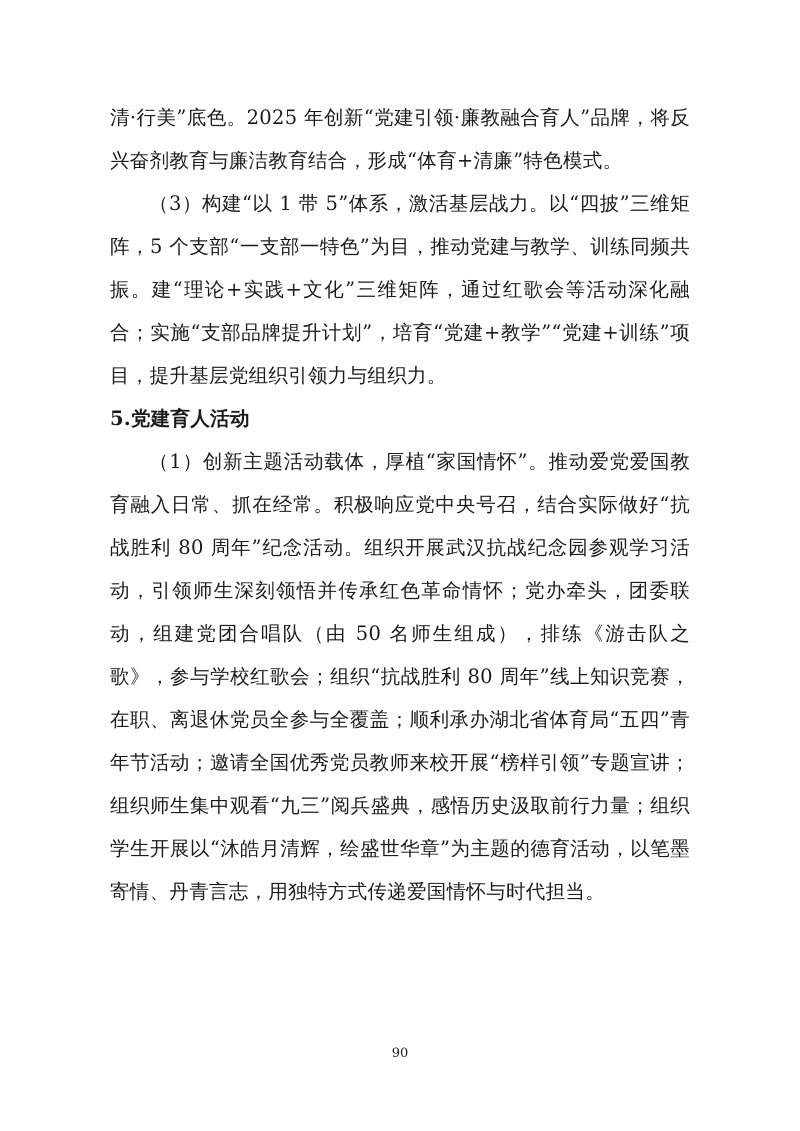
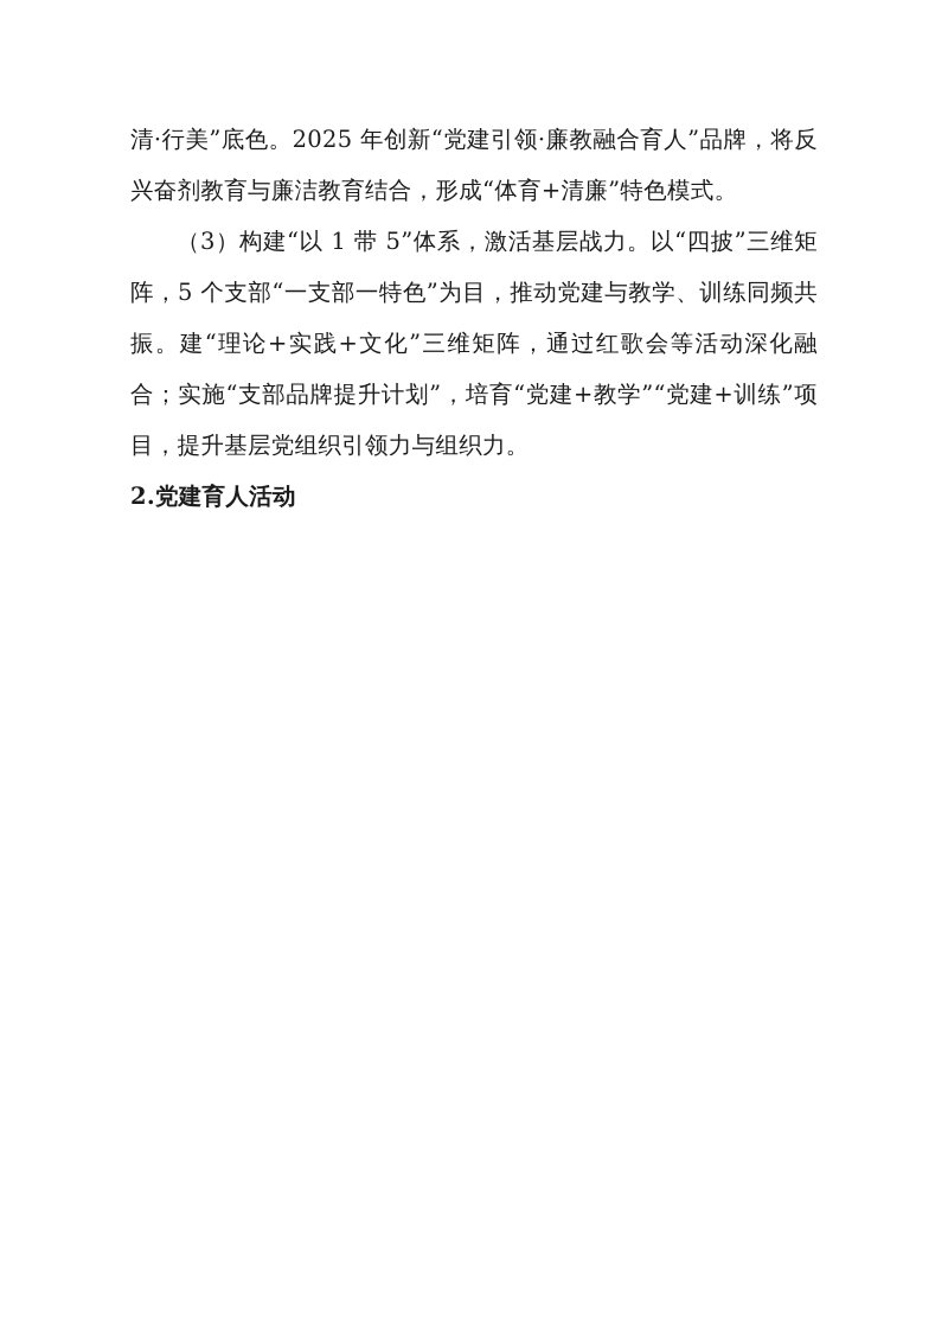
  清·行美”底色。2025 年创新“党建引领·廉教融合育人”品牌，将反兴奋剂教育与廉洁教育结合，形成“体育+清廉”特色模式。
  （3）构建“以 1 带 5”体系，激活基层战力。以“四披”三维矩阵，5 个支部“一支部一特色”为目，推动党建与教学、训练同频共振。建“理论+实践+文化”三维矩阵，通过红歌会等活动深化融合；实施“支部品牌提升计划”，培育“党建+教学”“党建+训练”项目，提升基层党组织引领力与组织力。
- 5.党建育人活动
+ 2.党建育人活动
- （1）创新主题活动载体，厚植“家国情怀”。推动爱党爱国教育融入日常、抓在经常。积极响应党中央号召，结合实际做好“抗战胜利 80 周年”纪念活动。组织开展武汉抗战纪念园参观学习活动，引领师生深刻领悟并传承红色革命情怀；党办牵头，团委联动，组建党团合唱队（由 50 名师生组成），排练《游击队之歌》，参与学校红歌会；组织“抗战胜利 80 周年”线上知识竞赛，在职、离退休党员全参与全覆盖；顺利承办湖北省体育局“五四”青年节活动；邀请全国优秀党员教师来校开展“榜样引领”专题宣讲；组织师生集中观看“九三”阅兵盛典，感悟历史汲取前行力量；组织学生开展以“沐皓月清辉，绘盛世华章”为主题的德育活动，以笔墨寄情、丹青言志，用独特方式传递爱国情怀与时代担当。
- 90
